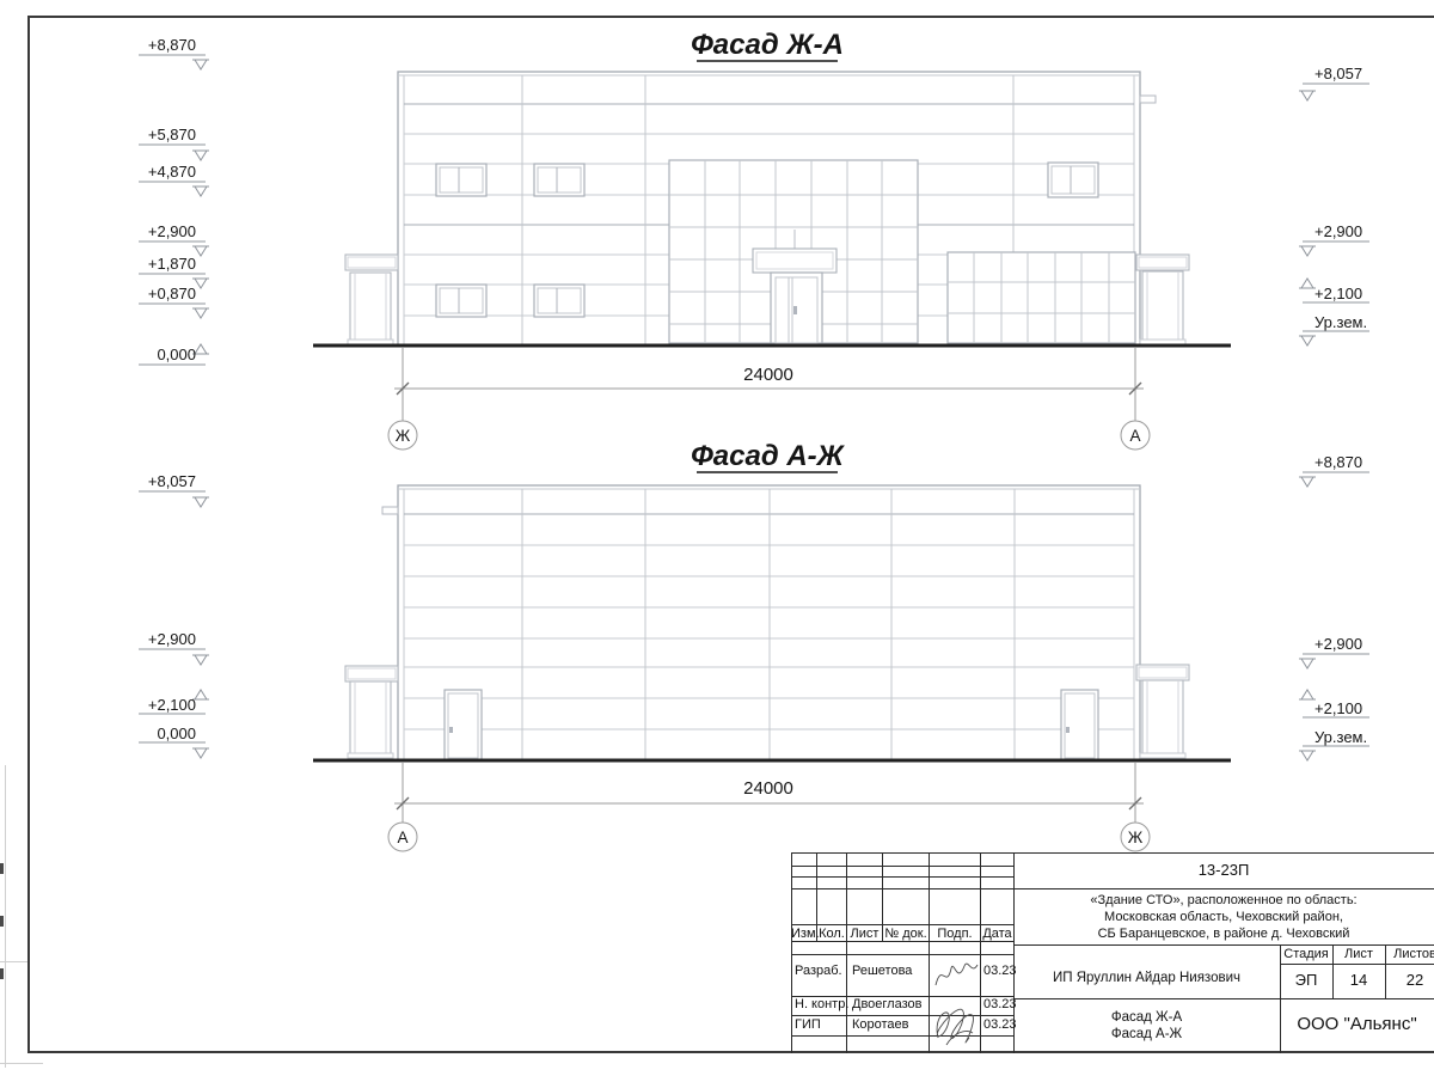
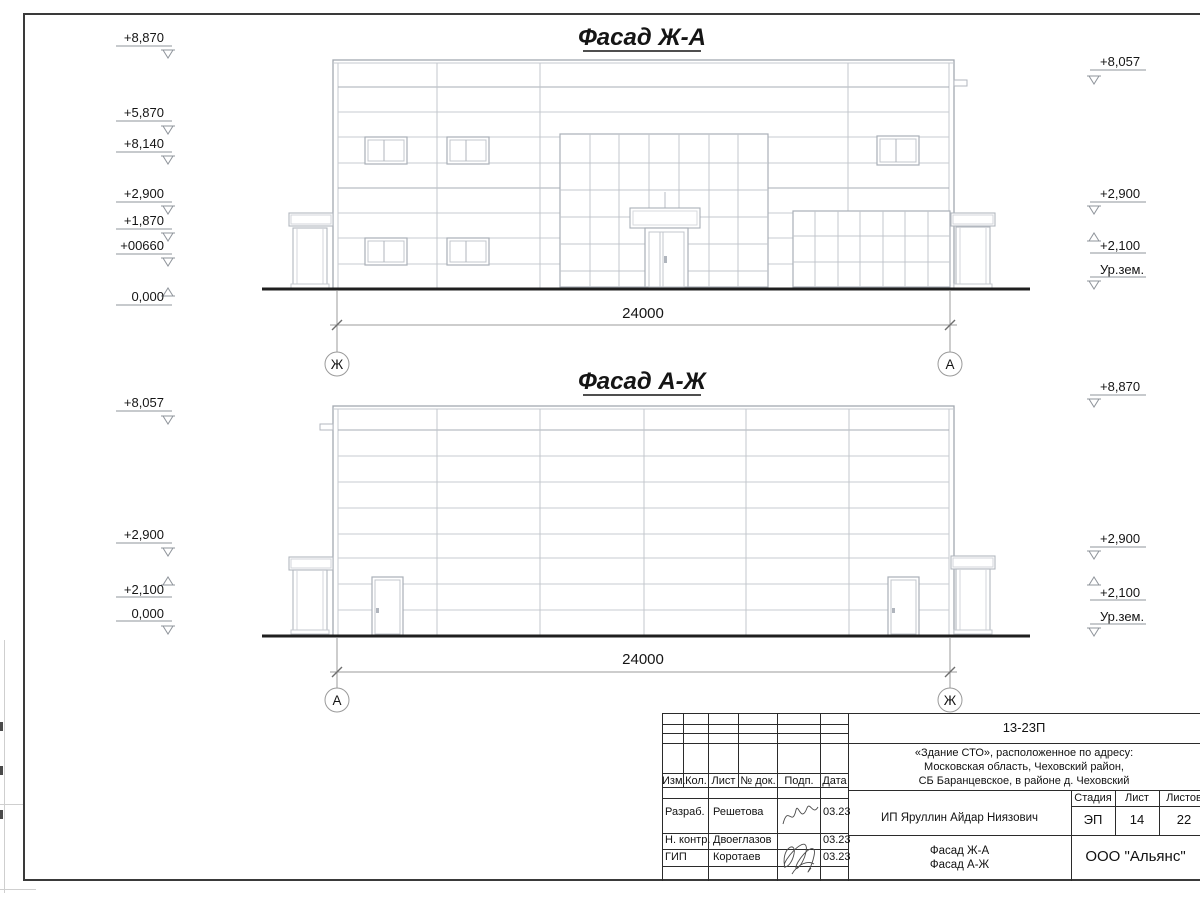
  24000
  Ж
  А
  Фасад Ж-А
  +8,870
  +5,870
- +4,870
+ +8,140
  +2,900
  +1,870
- +0,870
+ +00660
  0,000
  +8,057
  +2,900
  +2,100
  Ур.зем.
  24000
  А
  Ж
  Фасад А-Ж
  +8,057
  +2,900
  +2,100
  0,000
  +8,870
  +2,900
  +2,100
  Ур.зем.
  Изм
  Кол.
  Лист
  № док.
  Подп.
  Дата
  Разраб.
  Решетова
  03.23
  Н. контр.
  Двоеглазов
  03.23
  ГИП
  Коротаев
  03.23
  13-23П
- «Здание СТО», расположенное по область:
+ «Здание СТО», расположенное по адресу:
  Московская область, Чеховский район,
  СБ Баранцевское, в районе д. Чеховский
  ИП Яруллин Айдар Ниязович
  Стадия
  Лист
  Листов
  ЭП
  14
  22
  Фасад Ж-А
  Фасад А-Ж
  ООО "Альянс"
